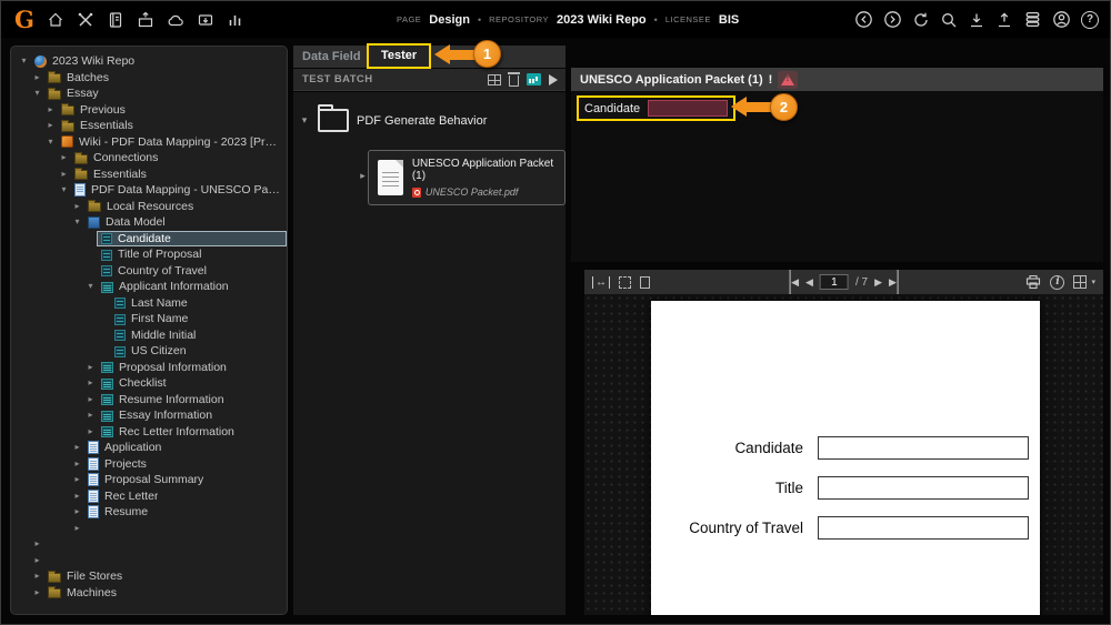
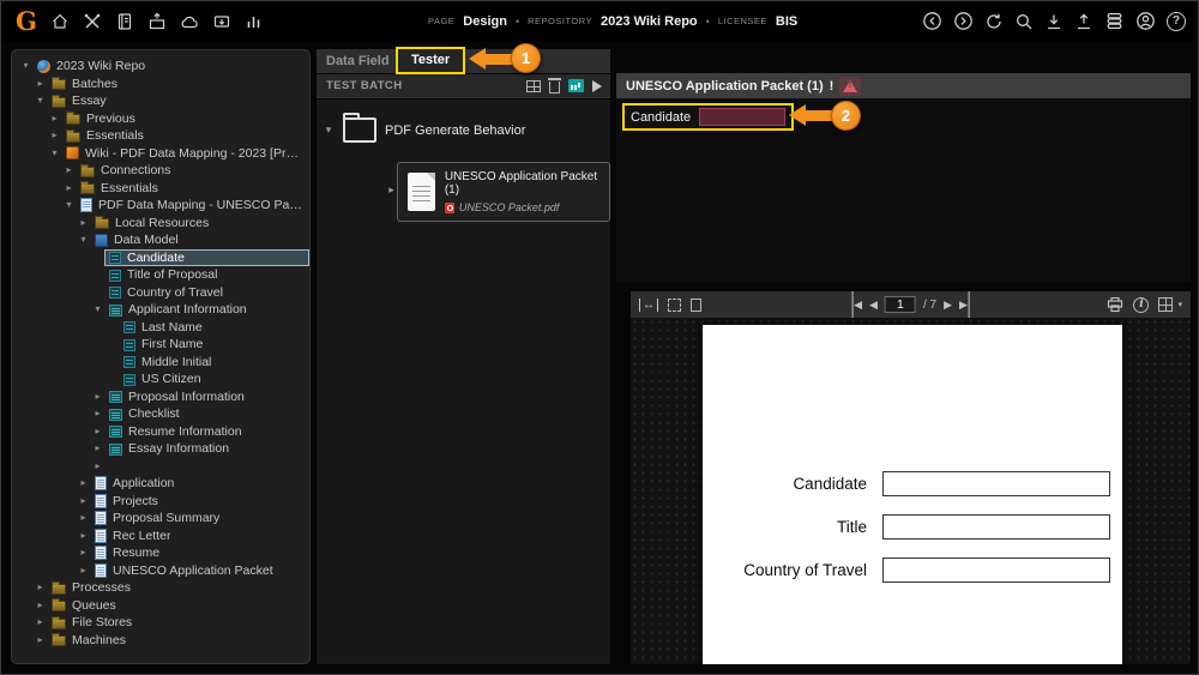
  G
  PAGE
  Design
  •
  REPOSITORY
  2023 Wiki Repo
  •
  LICENSEE
  BIS
  ?
  ▾
  2023 Wiki Repo
  ▸
  Batches
  ▾
  Essay
  ▸
  Previous
  ▸
  Essentials
  ▾
  Wiki - PDF Data Mapping - 2023 [Proje
  ▸
  Connections
  ▸
  Essentials
  ▾
  PDF Data Mapping - UNESCO Pack
  ▸
  Local Resources
  ▾
  Data Model
  Candidate
  Title of Proposal
  Country of Travel
  ▾
  Applicant Information
  Last Name
  First Name
  Middle Initial
  US Citizen
  ▸
  Proposal Information
  ▸
  Checklist
  ▸
  Resume Information
  ▸
  Essay Information
  ▸
- Rec Letter Information
  ▸
  Application
  ▸
  Projects
  ▸
  Proposal Summary
  ▸
  Rec Letter
  ▸
  Resume
  ▸
+ UNESCO Application Packet
  ▸
+ Processes
  ▸
+ Queues
  ▸
  File Stores
  ▸
  Machines
  Data Field
  Tester
  TEST BATCH
  ▾
  PDF Generate Behavior
  ▸
  UNESCO Application Packet (1)
  UNESCO Packet.pdf
  UNESCO Application Packet (1)
  !
  Candidate
  1
  / 7
  i
  Candidate
  Title
  Country of Travel
  1
  2
